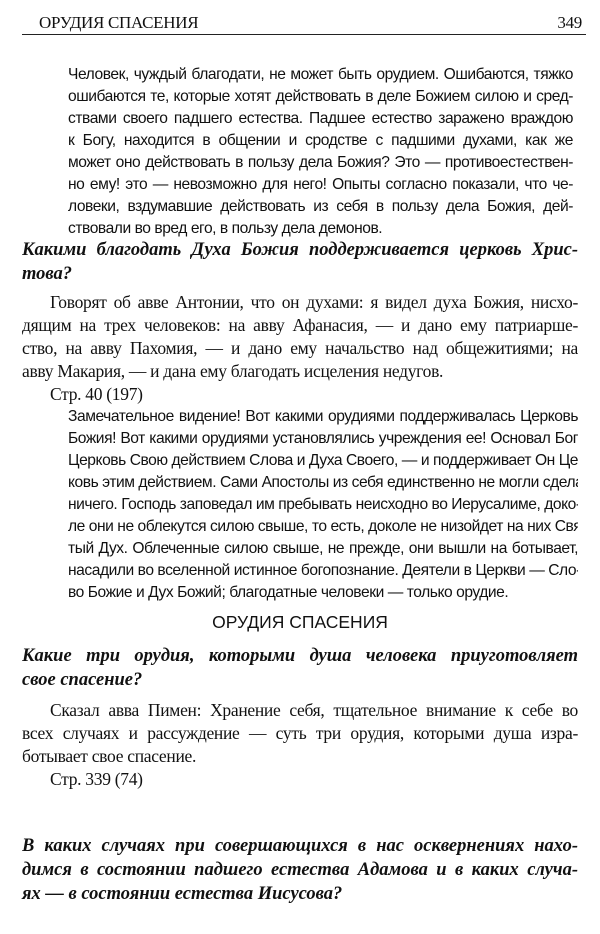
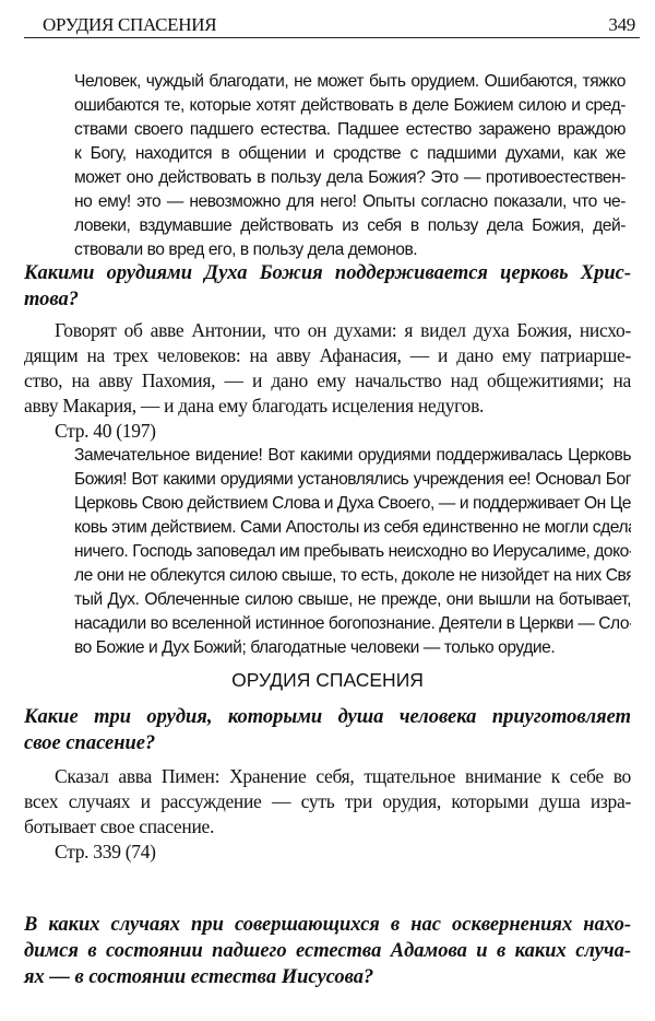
  ОРУДИЯ СПАСЕНИЯ
  349
  Человек, чуждый благодати, не может быть орудием. Ошибаются, тяжко
  ошибаются те, которые хотят действовать в деле Божием силою и сред-
  ствами своего падшего естества. Падшее естество заражено враждою
  к Богу, находится в общении и сродстве с падшими духами, как же
  может оно действовать в пользу дела Божия? Это — противоестествен-
  но ему! это — невозможно для него! Опыты согласно показали, что че-
  ловеки, вздумавшие действовать из себя в пользу дела Божия, дей-
  ствовали во вред его, в пользу дела демонов.
- Какими благодать Духа Божия поддерживается церковь Хрис-
+ Какими орудиями Духа Божия поддерживается церковь Хрис-
  това?
  Говорят об авве Антонии, что он духами: я видел духа Божия, нисхо-
  дящим на трех человеков: на авву Афанасия, — и дано ему патриарше-
  ство, на авву Пахомия, — и дано ему начальство над общежитиями; на
  авву Макария, — и дана ему благодать исцеления недугов.
  Стр. 40 (197)
  Замечательное видение! Вот какими орудиями поддерживалась Церковь
  Божия! Вот какими орудиями установлялись учреждения ее! Основал Бог
  Церковь Свою действием Слова и Духа Своего, — и поддерживает Он Це
  ковь этим действием. Сами Апостолы из себя единственно не могли сдел
  ничего. Господь заповедал им пребывать неисходно во Иерусалиме, доко
  ле они не облекутся силою свыше, то есть, доколе не низойдет на них Свя
  тый Дух. Облеченные силою свыше, не прежде, они вышли на ботывает,
  насадили во вселенной истинное богопознание. Деятели в Церкви — Сло
  во Божие и Дух Божий; благодатные человеки — только орудие.
  ОРУДИЯ СПАСЕНИЯ
  Какие три орудия, которыми душа человека приуготовляет
  свое спасение?
  Сказал авва Пимен: Хранение себя, тщательное внимание к себе во
  всех случаях и рассуждение — суть три орудия, которыми душа изра-
  ботывает свое спасение.
  Стр. 339 (74)
  В каких случаях при совершающихся в нас осквернениях нахо-
  димся в состоянии падшего естества Адамова и в каких случа-
  ях — в состоянии естества Иисусова?
